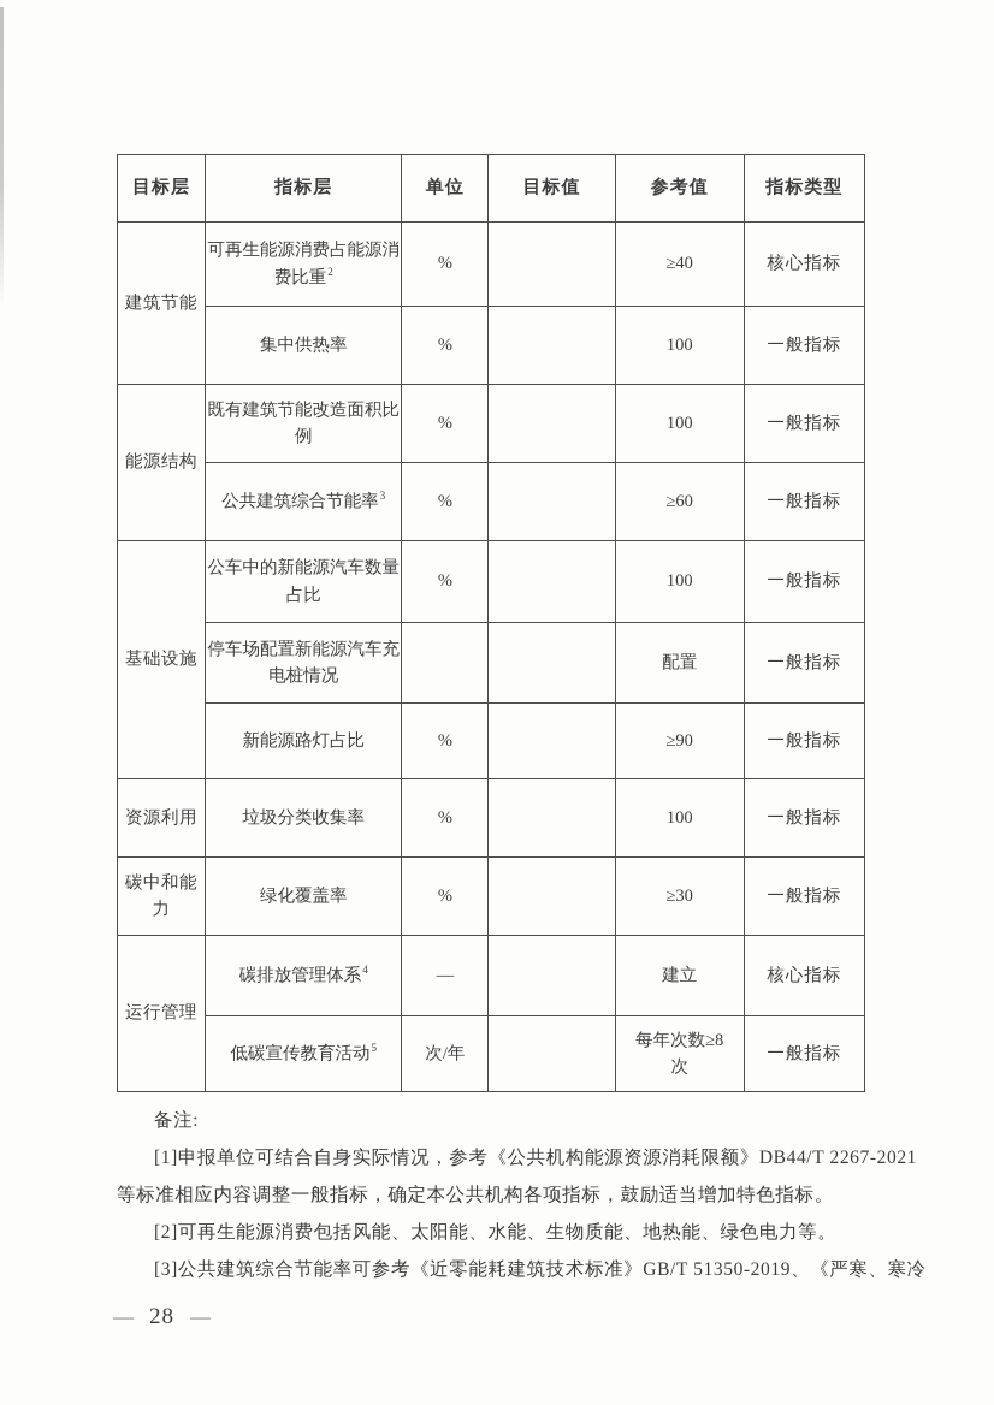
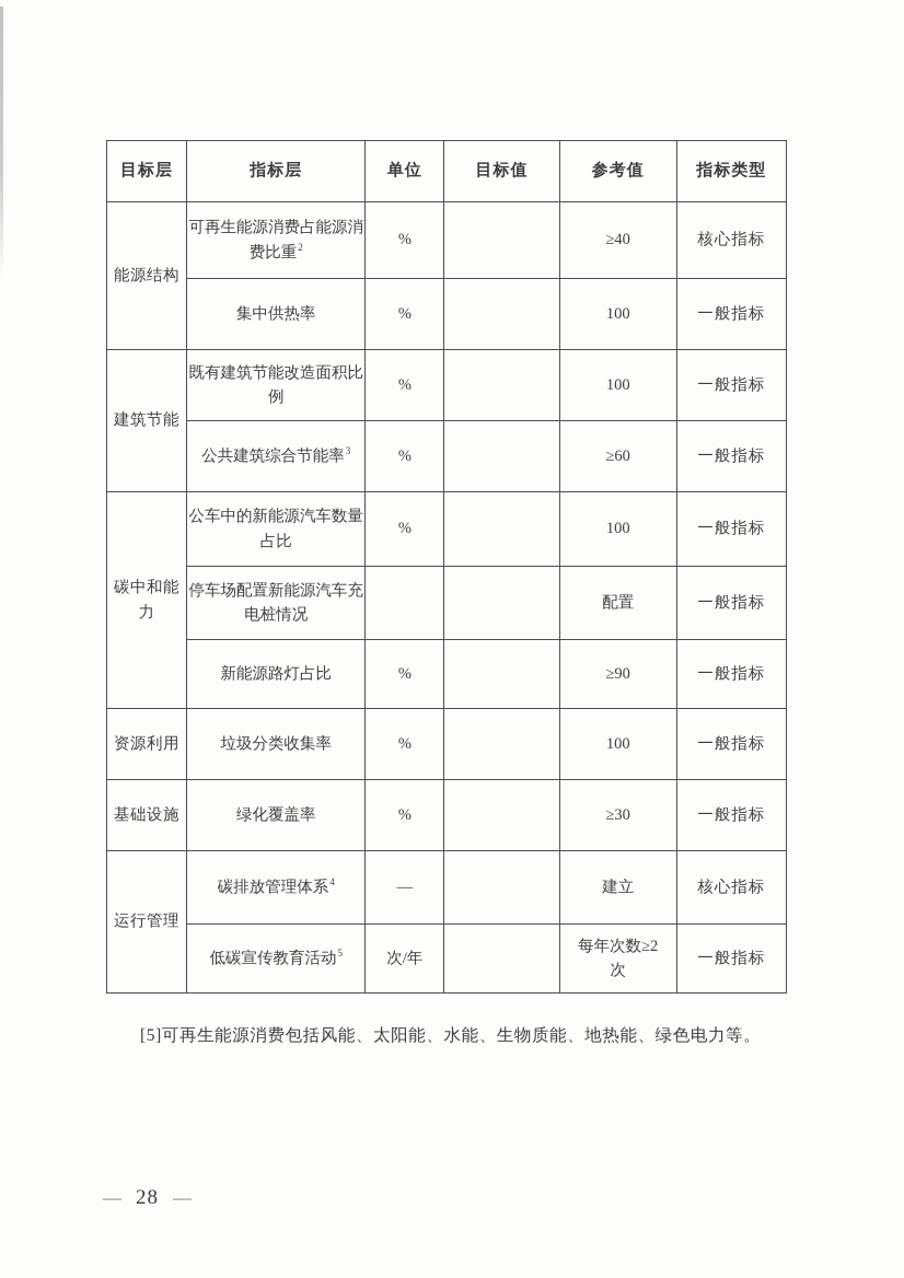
  目标层	指标层	单位	目标值	参考值	指标类型
- 建筑节能	可再生能源消费占能源消费比重2	%		≥40	核心指标
+ 能源结构	可再生能源消费占能源消费比重2	%		≥40	核心指标
  集中供热率	%		100	一般指标
- 能源结构	既有建筑节能改造面积比例	%		100	一般指标
+ 建筑节能	既有建筑节能改造面积比例	%		100	一般指标
  公共建筑综合节能率3	%		≥60	一般指标
- 基础设施	公车中的新能源汽车数量占比	%		100	一般指标
+ 碳中和能力	公车中的新能源汽车数量占比	%		100	一般指标
  停车场配置新能源汽车充电桩情况			配置	一般指标
  新能源路灯占比	%		≥90	一般指标
  资源利用	垃圾分类收集率	%		100	一般指标
- 碳中和能力	绿化覆盖率	%		≥30	一般指标
+ 基础设施	绿化覆盖率	%		≥30	一般指标
  运行管理	碳排放管理体系4	—		建立	核心指标
- 低碳宣传教育活动5	次/年		每年次数≥8 次	一般指标
+ 低碳宣传教育活动5	次/年		每年次数≥2 次	一般指标
- 备注:
- [1]申报单位可结合自身实际情况，参考《公共机构能源资源消耗限额》DB44/T 2267-2021
- 等标准相应内容调整一般指标，确定本公共机构各项指标，鼓励适当增加特色指标。
- [2]可再生能源消费包括风能、太阳能、水能、生物质能、地热能、绿色电力等。
+ [5]可再生能源消费包括风能、太阳能、水能、生物质能、地热能、绿色电力等。
- [3]公共建筑综合节能率可参考《近零能耗建筑技术标准》GB/T 51350-2019、《严寒、寒冷
  —
  28
  —
